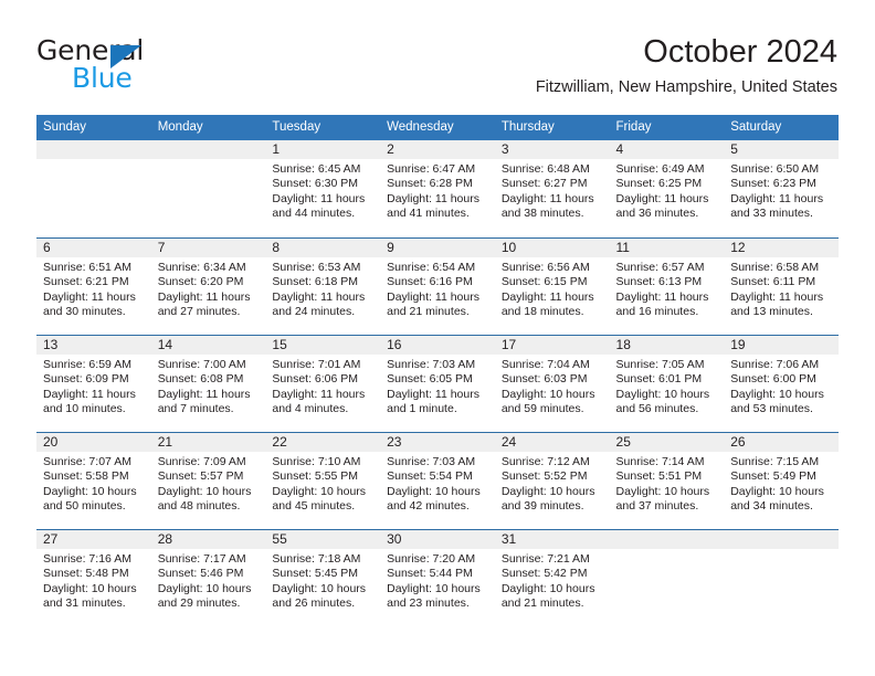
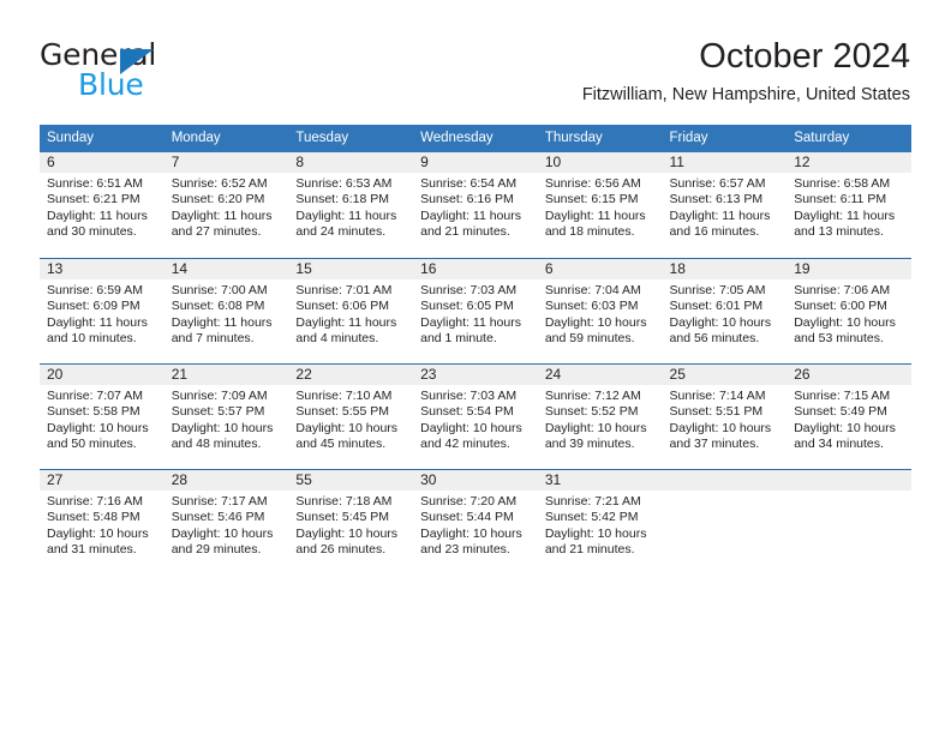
  General
  Blue
  October 2024
  Fitzwilliam, New Hampshire, United States
  Sunday	Monday	Tuesday	Wednesday	Thursday	Friday	Saturday
- 		1Sunrise: 6:45 AMSunset: 6:30 PMDaylight: 11 hours and 44 minutes.	2Sunrise: 6:47 AMSunset: 6:28 PMDaylight: 11 hours and 41 minutes.	3Sunrise: 6:48 AMSunset: 6:27 PMDaylight: 11 hours and 38 minutes.	4Sunrise: 6:49 AMSunset: 6:25 PMDaylight: 11 hours and 36 minutes.	5Sunrise: 6:50 AMSunset: 6:23 PMDaylight: 11 hours and 33 minutes.
- 6Sunrise: 6:51 AMSunset: 6:21 PMDaylight: 11 hours and 30 minutes.	7Sunrise: 6:34 AMSunset: 6:20 PMDaylight: 11 hours and 27 minutes.	8Sunrise: 6:53 AMSunset: 6:18 PMDaylight: 11 hours and 24 minutes.	9Sunrise: 6:54 AMSunset: 6:16 PMDaylight: 11 hours and 21 minutes.	10Sunrise: 6:56 AMSunset: 6:15 PMDaylight: 11 hours and 18 minutes.	11Sunrise: 6:57 AMSunset: 6:13 PMDaylight: 11 hours and 16 minutes.	12Sunrise: 6:58 AMSunset: 6:11 PMDaylight: 11 hours and 13 minutes.
+ 6Sunrise: 6:51 AMSunset: 6:21 PMDaylight: 11 hours and 30 minutes.	7Sunrise: 6:52 AMSunset: 6:20 PMDaylight: 11 hours and 27 minutes.	8Sunrise: 6:53 AMSunset: 6:18 PMDaylight: 11 hours and 24 minutes.	9Sunrise: 6:54 AMSunset: 6:16 PMDaylight: 11 hours and 21 minutes.	10Sunrise: 6:56 AMSunset: 6:15 PMDaylight: 11 hours and 18 minutes.	11Sunrise: 6:57 AMSunset: 6:13 PMDaylight: 11 hours and 16 minutes.	12Sunrise: 6:58 AMSunset: 6:11 PMDaylight: 11 hours and 13 minutes.
- 13Sunrise: 6:59 AMSunset: 6:09 PMDaylight: 11 hours and 10 minutes.	14Sunrise: 7:00 AMSunset: 6:08 PMDaylight: 11 hours and 7 minutes.	15Sunrise: 7:01 AMSunset: 6:06 PMDaylight: 11 hours and 4 minutes.	16Sunrise: 7:03 AMSunset: 6:05 PMDaylight: 11 hours and 1 minute.	17Sunrise: 7:04 AMSunset: 6:03 PMDaylight: 10 hours and 59 minutes.	18Sunrise: 7:05 AMSunset: 6:01 PMDaylight: 10 hours and 56 minutes.	19Sunrise: 7:06 AMSunset: 6:00 PMDaylight: 10 hours and 53 minutes.
+ 13Sunrise: 6:59 AMSunset: 6:09 PMDaylight: 11 hours and 10 minutes.	14Sunrise: 7:00 AMSunset: 6:08 PMDaylight: 11 hours and 7 minutes.	15Sunrise: 7:01 AMSunset: 6:06 PMDaylight: 11 hours and 4 minutes.	16Sunrise: 7:03 AMSunset: 6:05 PMDaylight: 11 hours and 1 minute.	6Sunrise: 7:04 AMSunset: 6:03 PMDaylight: 10 hours and 59 minutes.	18Sunrise: 7:05 AMSunset: 6:01 PMDaylight: 10 hours and 56 minutes.	19Sunrise: 7:06 AMSunset: 6:00 PMDaylight: 10 hours and 53 minutes.
  20Sunrise: 7:07 AMSunset: 5:58 PMDaylight: 10 hours and 50 minutes.	21Sunrise: 7:09 AMSunset: 5:57 PMDaylight: 10 hours and 48 minutes.	22Sunrise: 7:10 AMSunset: 5:55 PMDaylight: 10 hours and 45 minutes.	23Sunrise: 7:03 AMSunset: 5:54 PMDaylight: 10 hours and 42 minutes.	24Sunrise: 7:12 AMSunset: 5:52 PMDaylight: 10 hours and 39 minutes.	25Sunrise: 7:14 AMSunset: 5:51 PMDaylight: 10 hours and 37 minutes.	26Sunrise: 7:15 AMSunset: 5:49 PMDaylight: 10 hours and 34 minutes.
  27Sunrise: 7:16 AMSunset: 5:48 PMDaylight: 10 hours and 31 minutes.	28Sunrise: 7:17 AMSunset: 5:46 PMDaylight: 10 hours and 29 minutes.	55Sunrise: 7:18 AMSunset: 5:45 PMDaylight: 10 hours and 26 minutes.	30Sunrise: 7:20 AMSunset: 5:44 PMDaylight: 10 hours and 23 minutes.	31Sunrise: 7:21 AMSunset: 5:42 PMDaylight: 10 hours and 21 minutes.
